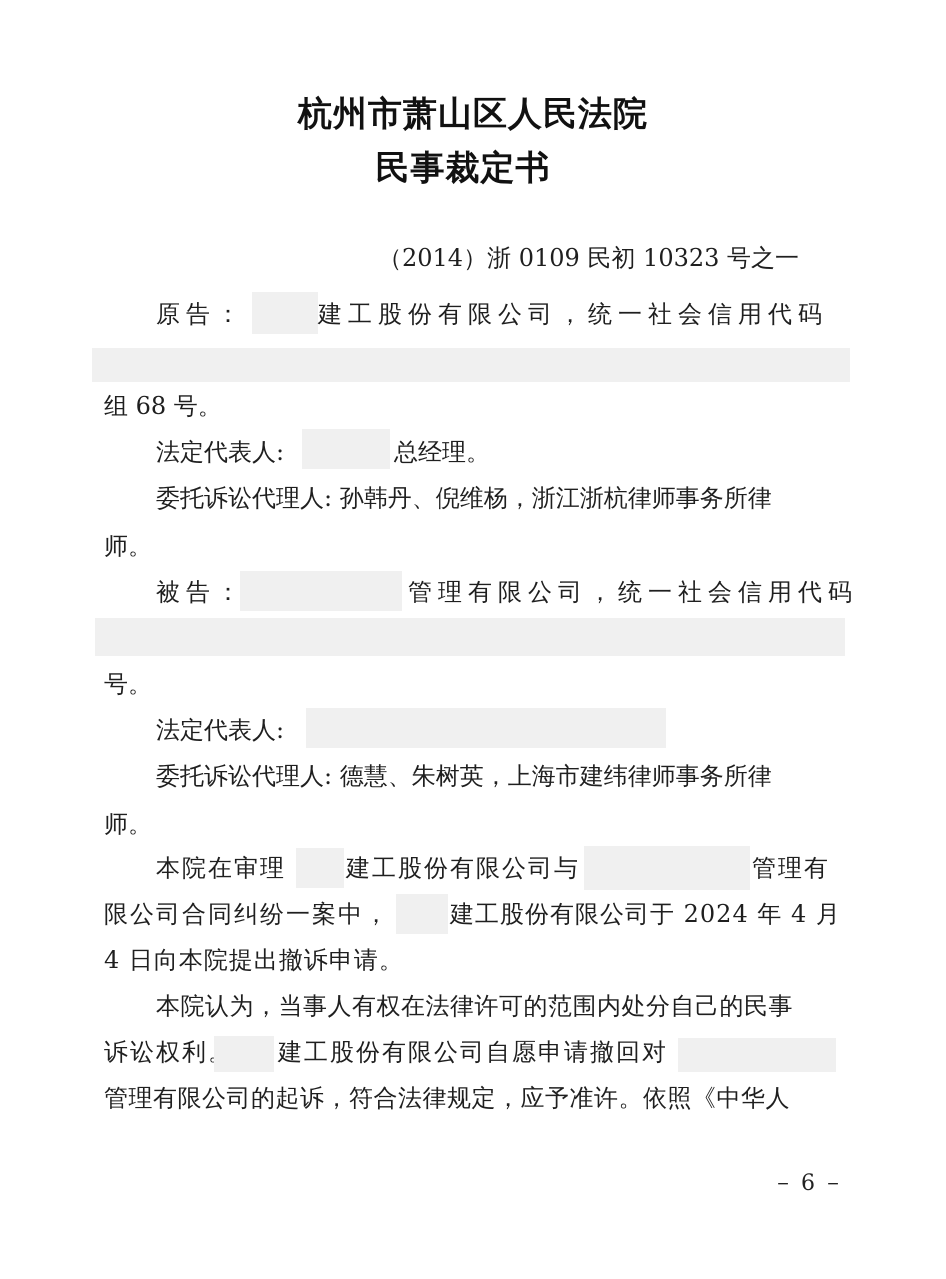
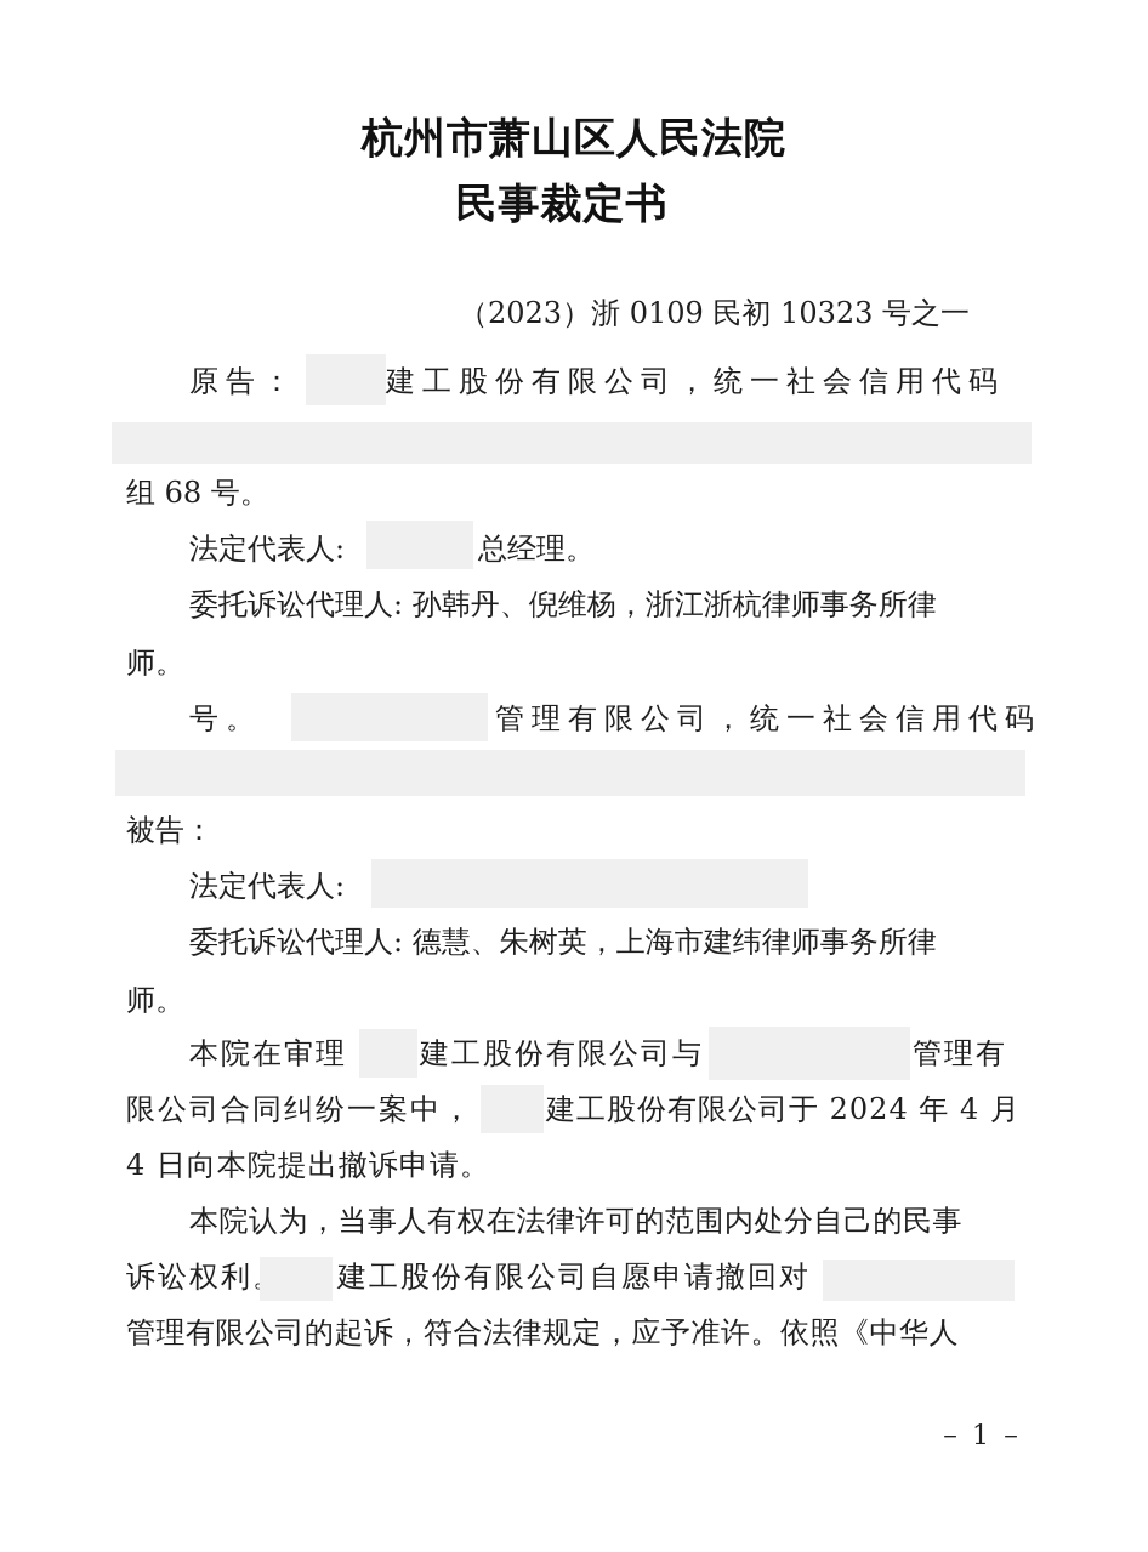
  杭州市萧山区人民法院
  民事裁定书
- （2014）浙 0109 民初 10323 号之一
+ （2023）浙 0109 民初 10323 号之一
  原告：
  建工股份有限公司，统一社会信用代码
  组 68 号。
  法定代表人:
  总经理。
  委托诉讼代理人: 孙韩丹、倪维杨，浙江浙杭律师事务所律
  师。
- 被告：
+ 号。
  管理有限公司，统一社会信用代码
- 号。
+ 被告：
  法定代表人:
  委托诉讼代理人: 德慧、朱树英，上海市建纬律师事务所律
  师。
  本院在审理
  建工股份有限公司与
  管理有
  限公司合同纠纷一案中，
  建工股份有限公司于 2024 年 4 月
  4 日向本院提出撤诉申请。
  本院认为，当事人有权在法律许可的范围内处分自己的民事
  诉讼权利
  建工股份有限公司自愿申请撤回对
  管理有限公司的起诉，符合法律规定，应予准许。依照《中华人
- － 6 －
+ － 1 －
